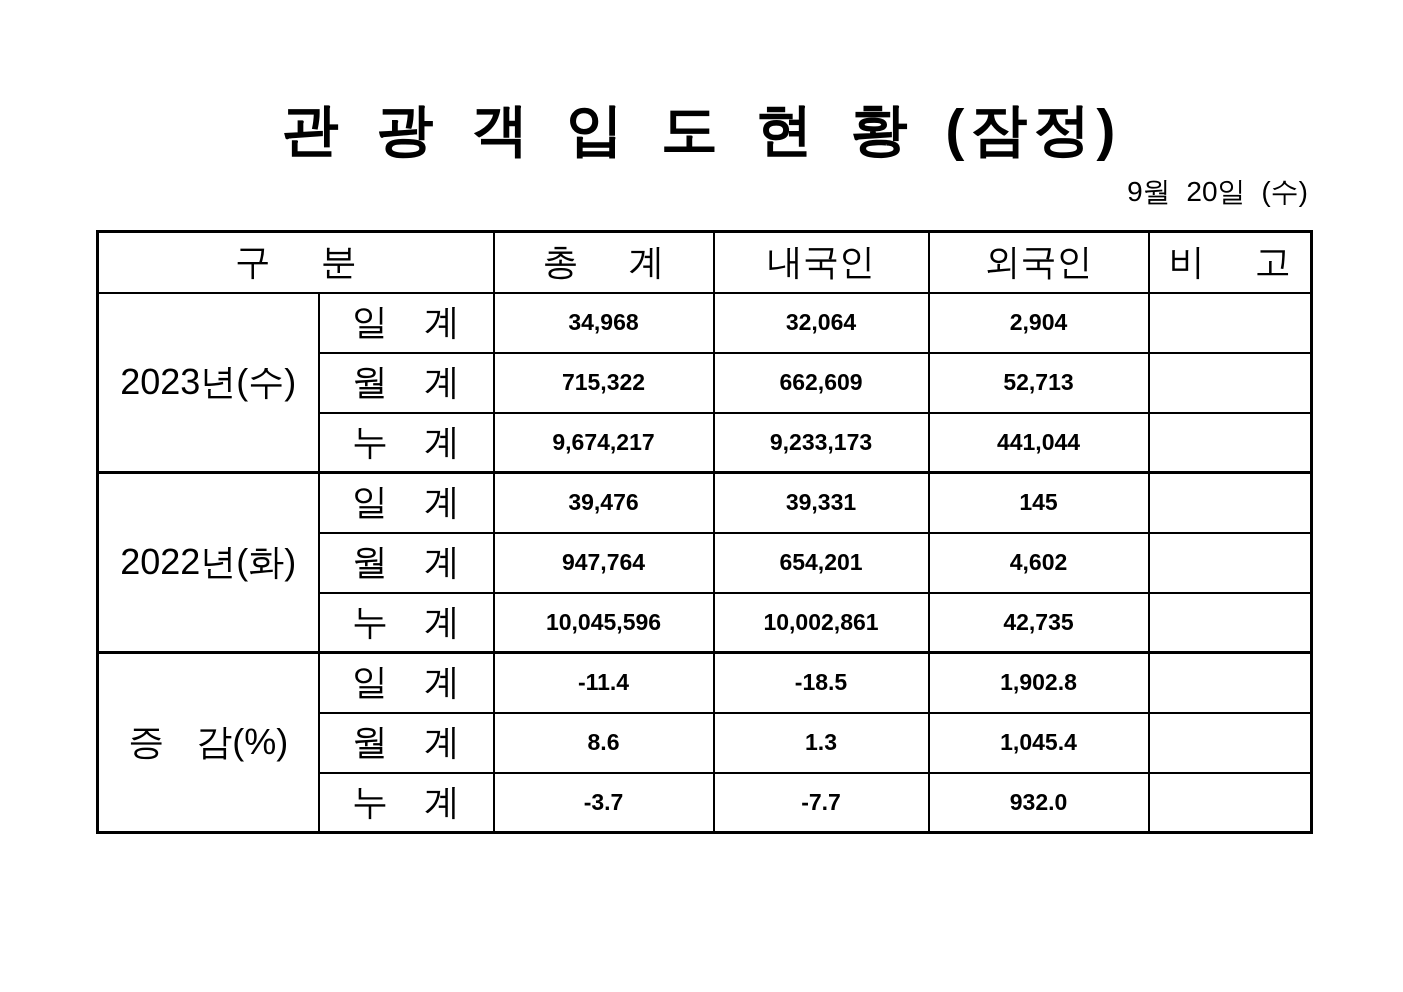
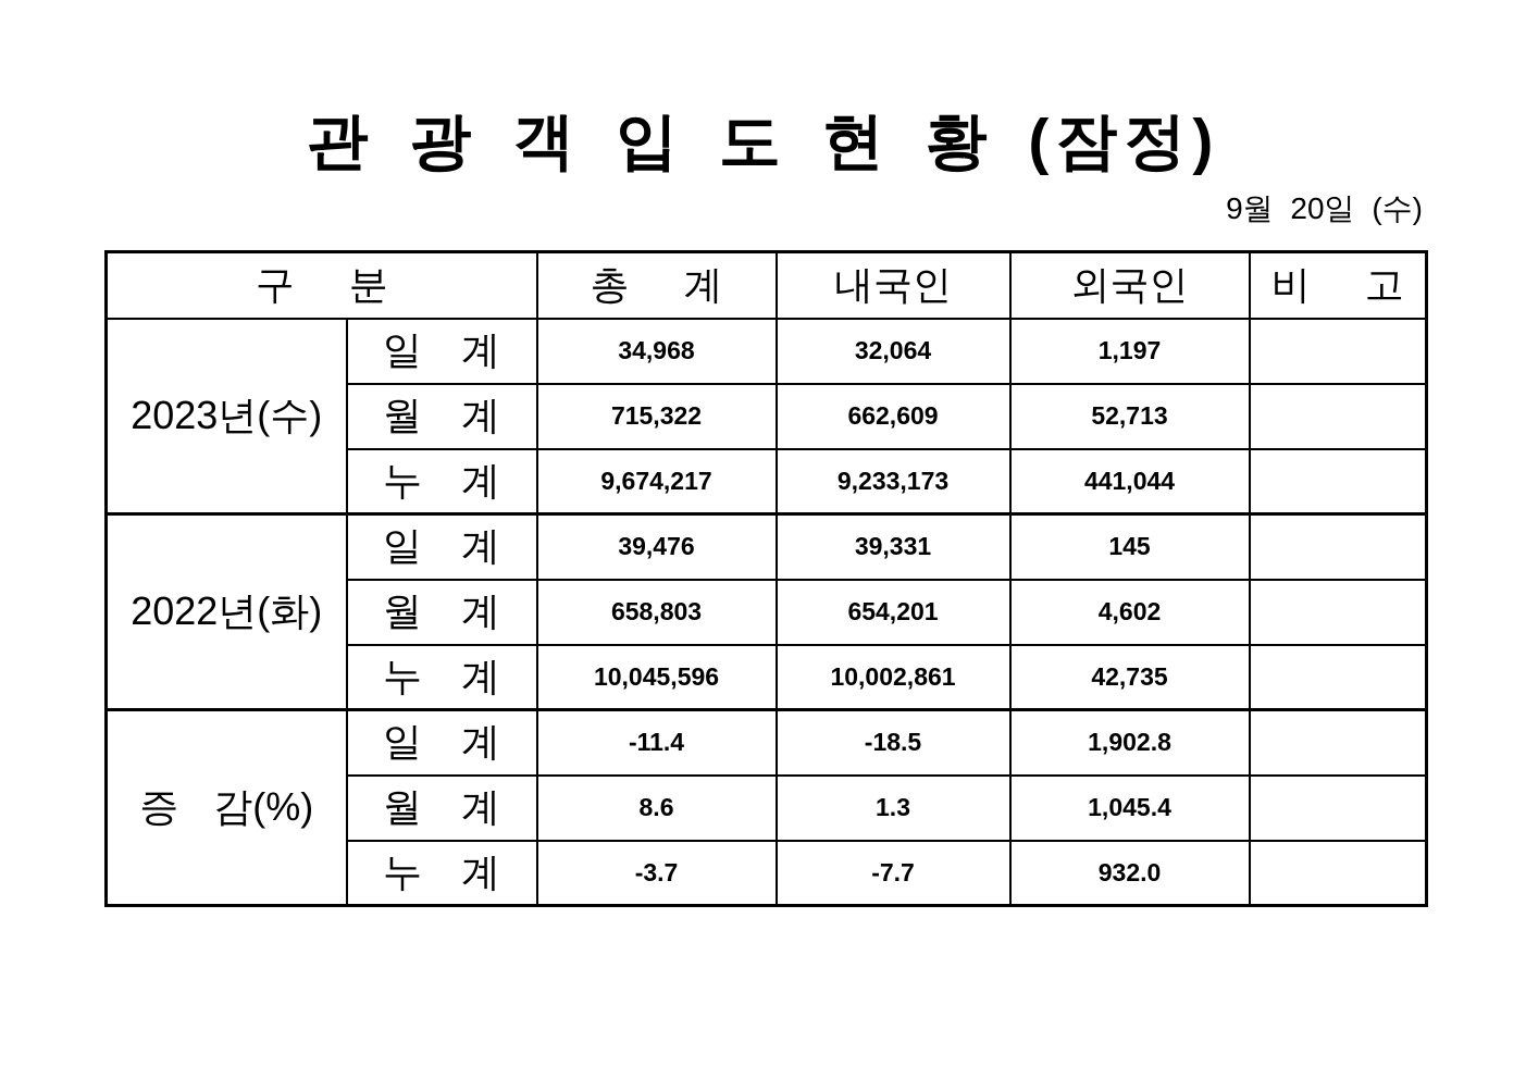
  관 광 객 입 도 현 황 (잠정)
  9월 20일 (수)
  구 분	총 계	내국인	외국인	비 고
- 2023년(수)	일 계	34,968	32,064	2,904
+ 2023년(수)	일 계	34,968	32,064	1,197
  월 계	715,322	662,609	52,713
  누 계	9,674,217	9,233,173	441,044
  2022년(화)	일 계	39,476	39,331	145
- 월 계	947,764	654,201	4,602
+ 월 계	658,803	654,201	4,602
  누 계	10,045,596	10,002,861	42,735
  증 감(%)	일 계	-11.4	-18.5	1,902.8
  월 계	8.6	1.3	1,045.4
  누 계	-3.7	-7.7	932.0
